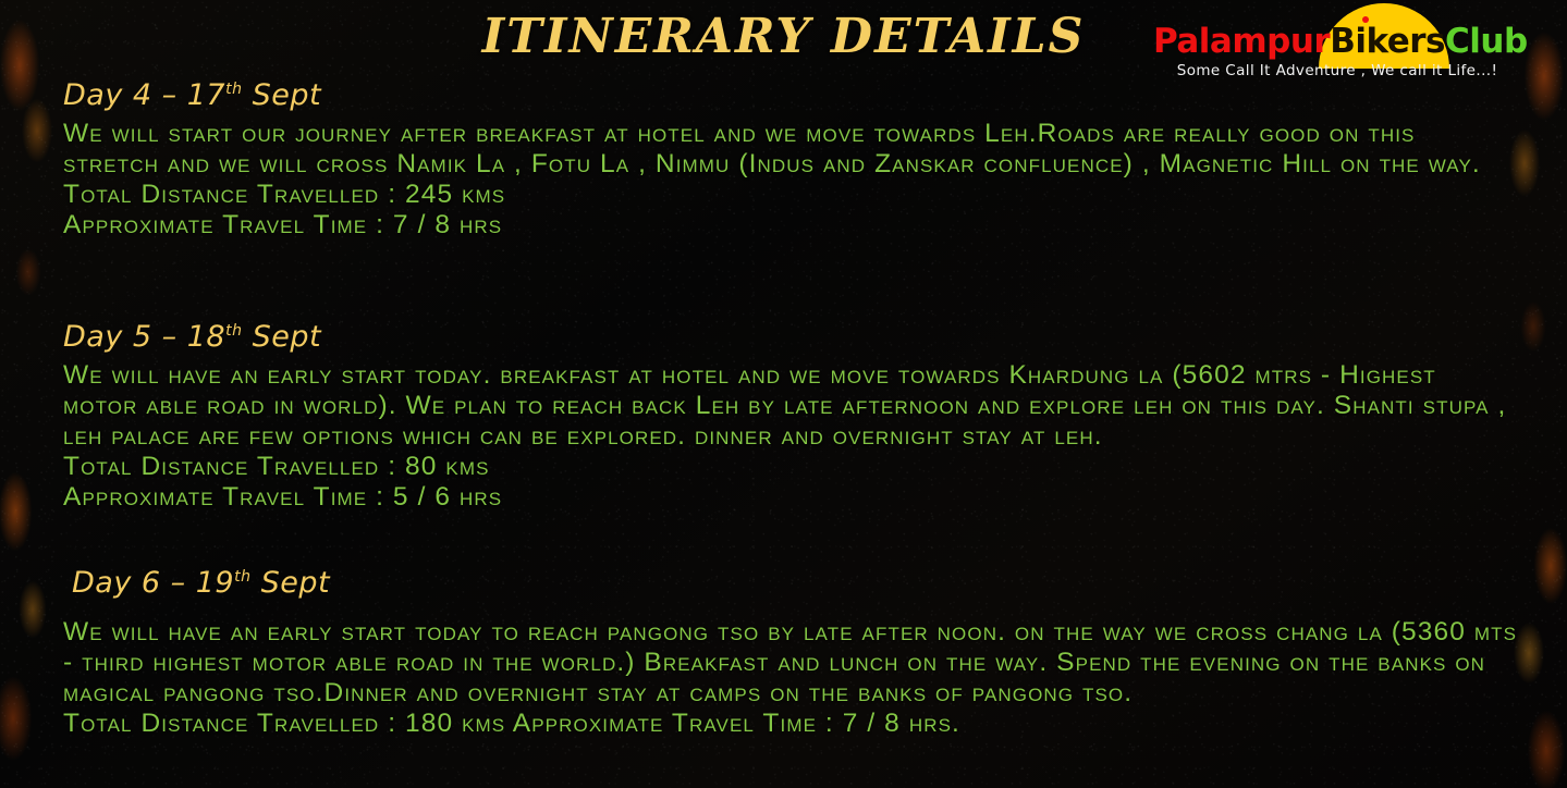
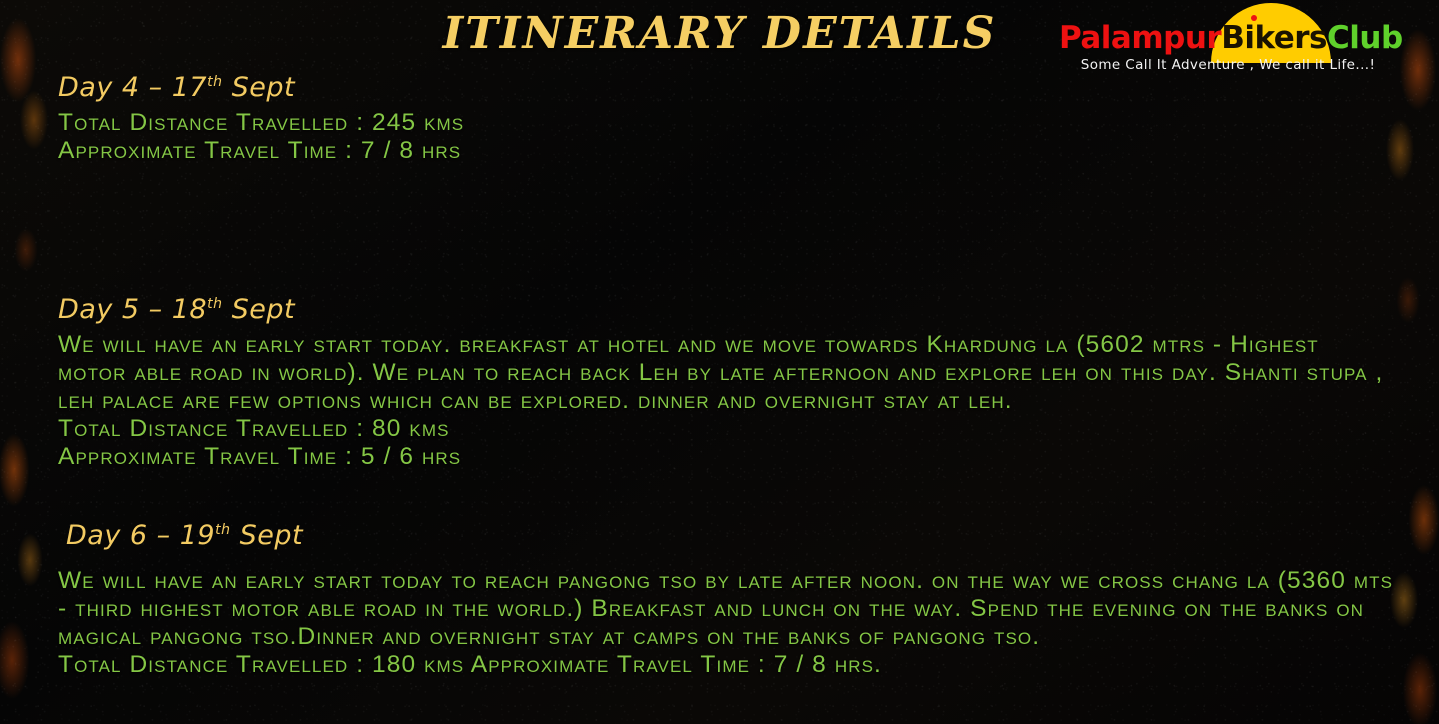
  ITINERARY DETAILS
  PalampurBikersClub
  Some Call It Adventure , We call it Life...!
  Day 4 – 17th Sept
- We will start our journey after breakfast at hotel and we move towards Leh.Roads are really good on this stretch and we will cross Namik La , Fotu La , Nimmu (Indus and Zanskar confluence) , Magnetic Hill on the way.
  Total Distance Travelled : 245 kms
  Approximate Travel Time : 7 / 8 hrs
  Day 5 – 18th Sept
  We will have an early start today. breakfast at hotel and we move towards Khardung la (5602 mtrs - Highest motor able road in world). We plan to reach back Leh by late afternoon and explore leh on this day. Shanti stupa , leh palace are few options which can be explored. dinner and overnight stay at leh.
  Total Distance Travelled : 80 kms
  Approximate Travel Time : 5 / 6 hrs
  Day 6 – 19th Sept
  We will have an early start today to reach pangong tso by late after noon. on the way we cross chang la (5360 mts - third highest motor able road in the world.) Breakfast and lunch on the way. Spend the evening on the banks on magical pangong tso.Dinner and overnight stay at camps on the banks of pangong tso.
  Total Distance Travelled : 180 kms Approximate Travel Time : 7 / 8 hrs.
